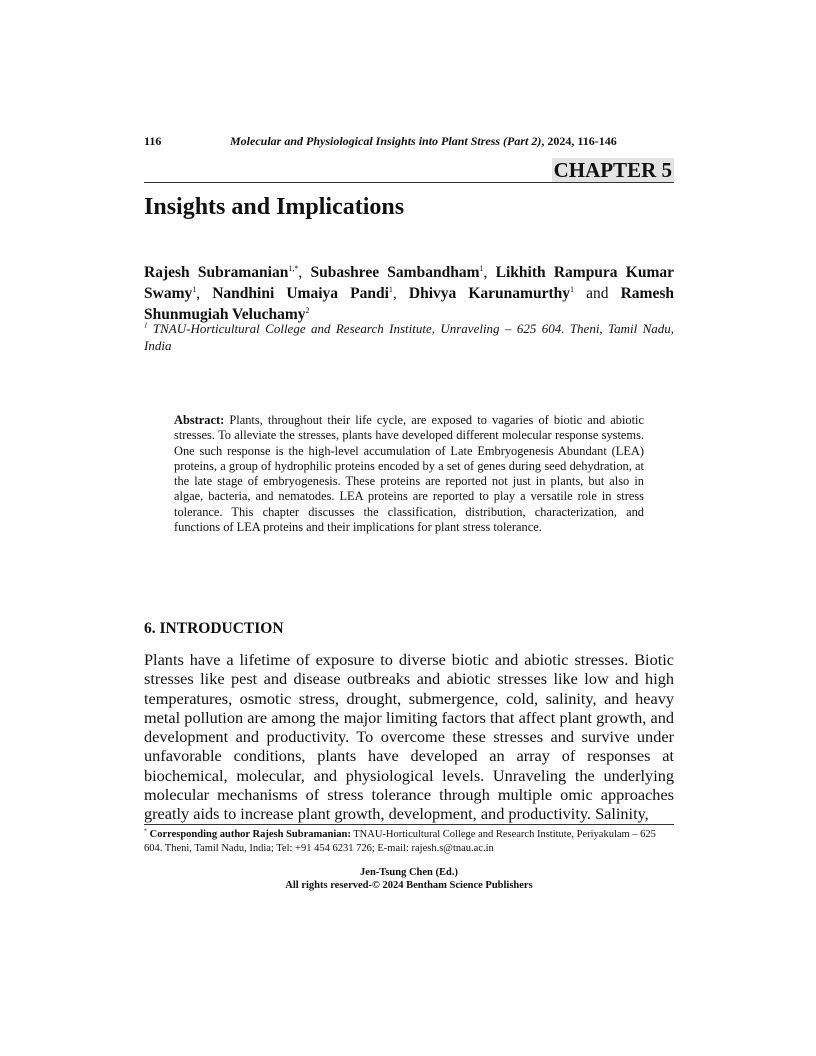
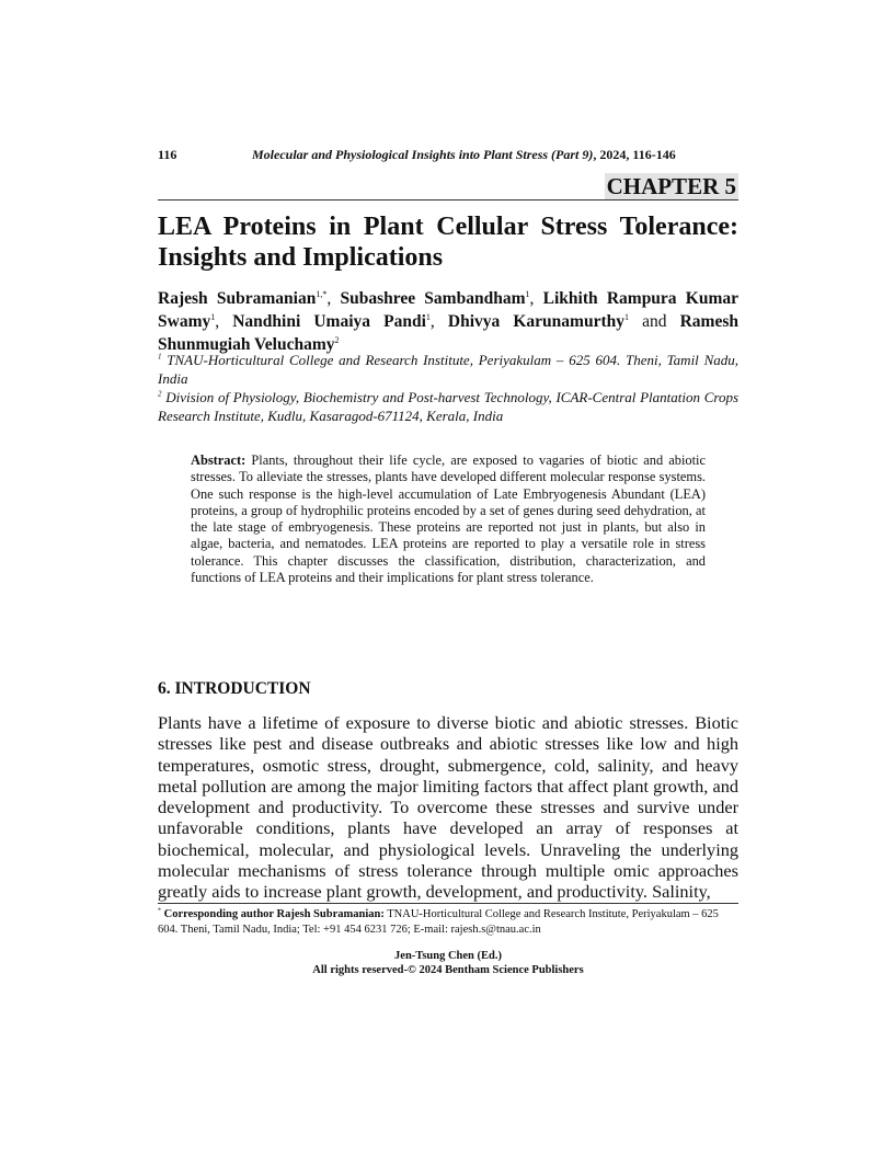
  116
- Molecular and Physiological Insights into Plant Stress (Part 2), 2024, 116-146
+ Molecular and Physiological Insights into Plant Stress (Part 9), 2024, 116-146
  CHAPTER 5
+ LEA Proteins in Plant Cellular Stress Tolerance:
  Insights and Implications
  Rajesh Subramanian1,*, Subashree Sambandham1, Likhith Rampura Kumar Swamy1, Nandhini Umaiya Pandi1, Dhivya Karunamurthy1 and Ramesh Shunmugiah Veluchamy2
- 1 TNAU-Horticultural College and Research Institute, Unraveling – 625 604. Theni, Tamil Nadu, India
+ 1 TNAU-Horticultural College and Research Institute, Periyakulam – 625 604. Theni, Tamil Nadu, India
+ 2 Division of Physiology, Biochemistry and Post-harvest Technology, ICAR-Central Plantation Crops Research Institute, Kudlu, Kasaragod-671124, Kerala, India
  Abstract: Plants, throughout their life cycle, are exposed to vagaries of biotic and abiotic stresses. To alleviate the stresses, plants have developed different molecular response systems. One such response is the high-level accumulation of Late Embryogenesis Abundant (LEA) proteins, a group of hydrophilic proteins encoded by a set of genes during seed dehydration, at the late stage of embryogenesis. These proteins are reported not just in plants, but also in algae, bacteria, and nematodes. LEA proteins are reported to play a versatile role in stress tolerance. This chapter discusses the classification, distribution, characterization, and functions of LEA proteins and their implications for plant stress tolerance.
  6. INTRODUCTION
  Plants have a lifetime of exposure to diverse biotic and abiotic stresses. Biotic stresses like pest and disease outbreaks and abiotic stresses like low and high temperatures, osmotic stress, drought, submergence, cold, salinity, and heavy metal pollution are among the major limiting factors that affect plant growth, and development and productivity. To overcome these stresses and survive under unfavorable conditions, plants have developed an array of responses at biochemical, molecular, and physiological levels. Unraveling the underlying molecular mechanisms of stress tolerance through multiple omic approaches greatly aids to increase plant growth, development, and productivity. Salinity,
  Corresponding author Rajesh Subramanian: TNAU-Horticultural College and Research Institute, Periyakulam – 625 604. Theni, Tamil Nadu, India; Tel: +91 454 6231 726; E-mail: rajesh.s@tnau.ac.in
  Jen-Tsung Chen (Ed.)
  All rights reserved-© 2024 Bentham Science Publishers
